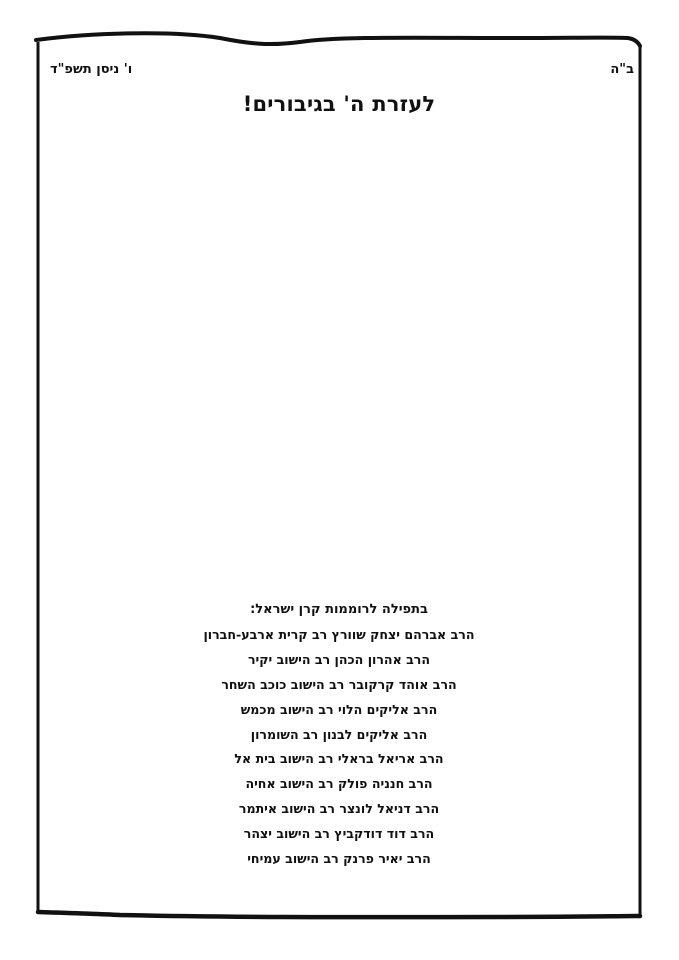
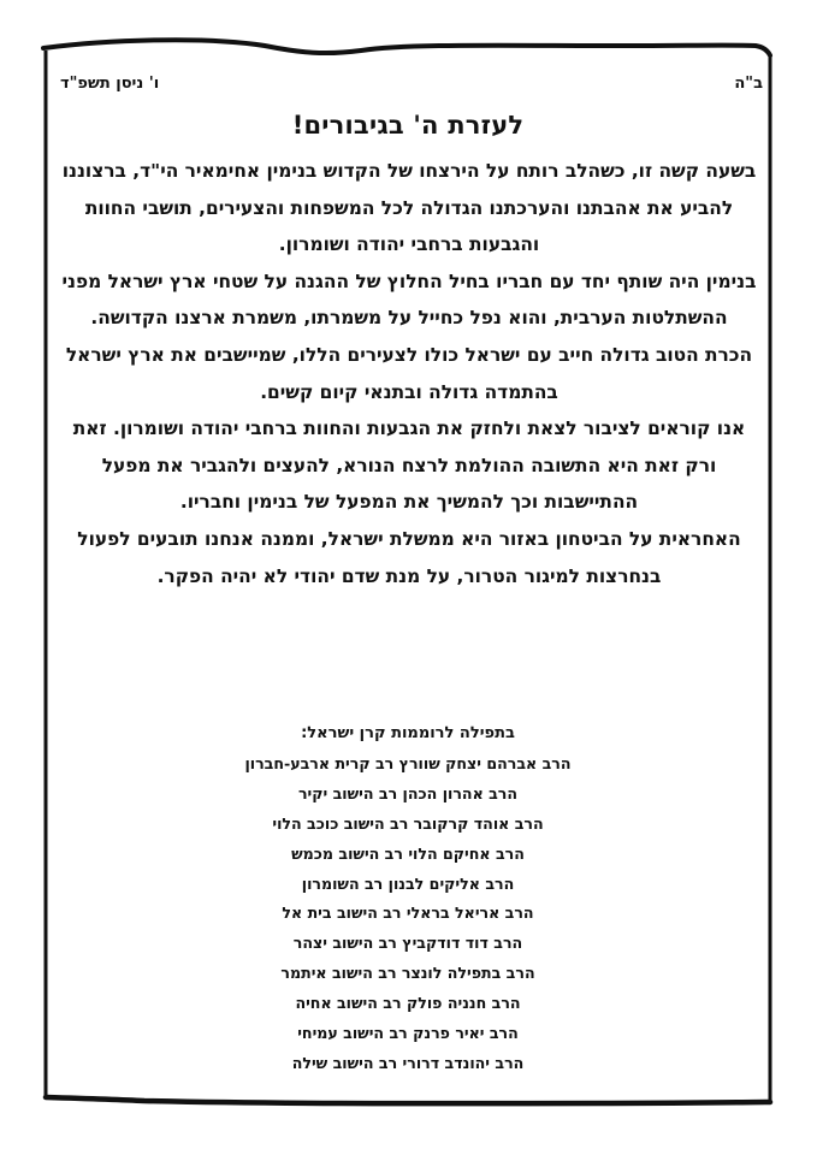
  ב"ה
  ו' ניסן תשפ"ד
  לעזרת ה' בגיבורים!
+ בשעה קשה זו, כשהלב רותח על הירצחו של הקדוש בנימין אחימאיר הי"ד, ברצוננו להביע את אהבתנו והערכתנו הגדולה לכל המשפחות והצעירים, תושבי החוות והגבעות ברחבי יהודה ושומרון.
+ בנימין היה שותף יחד עם חבריו בחיל החלוץ של ההגנה על שטחי ארץ ישראל מפני ההשתלטות הערבית, והוא נפל כחייל על משמרתו, משמרת ארצנו הקדושה.
+ הכרת הטוב גדולה חייב עם ישראל כולו לצעירים הללו, שמיישבים את ארץ ישראל בהתמדה גדולה ובתנאי קיום קשים.
+ אנו קוראים לציבור לצאת ולחזק את הגבעות והחוות ברחבי יהודה ושומרון. זאת ורק זאת היא התשובה ההולמת לרצח הנורא, להעצים ולהגביר את מפעל ההתיישבות וכך להמשיך את המפעל של בנימין וחבריו.
+ האחראית על הביטחון באזור היא ממשלת ישראל, וממנה אנחנו תובעים לפעול בנחרצות למיגור הטרור, על מנת שדם יהודי לא יהיה הפקר.
  בתפילה לרוממות קרן ישראל:
  הרב אברהם יצחק שוורץ רב קרית ארבע-חברון
  הרב אהרון הכהן רב הישוב יקיר
- הרב אוהד קרקובר רב הישוב כוכב השחר
+ הרב אוהד קרקובר רב הישוב כוכב הלוי
- הרב אליקים הלוי רב הישוב מכמש
+ הרב אחיקם הלוי רב הישוב מכמש
  הרב אליקים לבנון רב השומרון
  הרב אריאל בראלי רב הישוב בית אל
- הרב חנניה פולק רב הישוב אחיה
+ הרב דוד דודקביץ רב הישוב יצהר
- הרב דניאל לונצר רב הישוב איתמר
+ הרב בתפילה לונצר רב הישוב איתמר
- הרב דוד דודקביץ רב הישוב יצהר
+ הרב חנניה פולק רב הישוב אחיה
  הרב יאיר פרנק רב הישוב עמיחי
+ הרב יהונדב דרורי רב הישוב שילה
